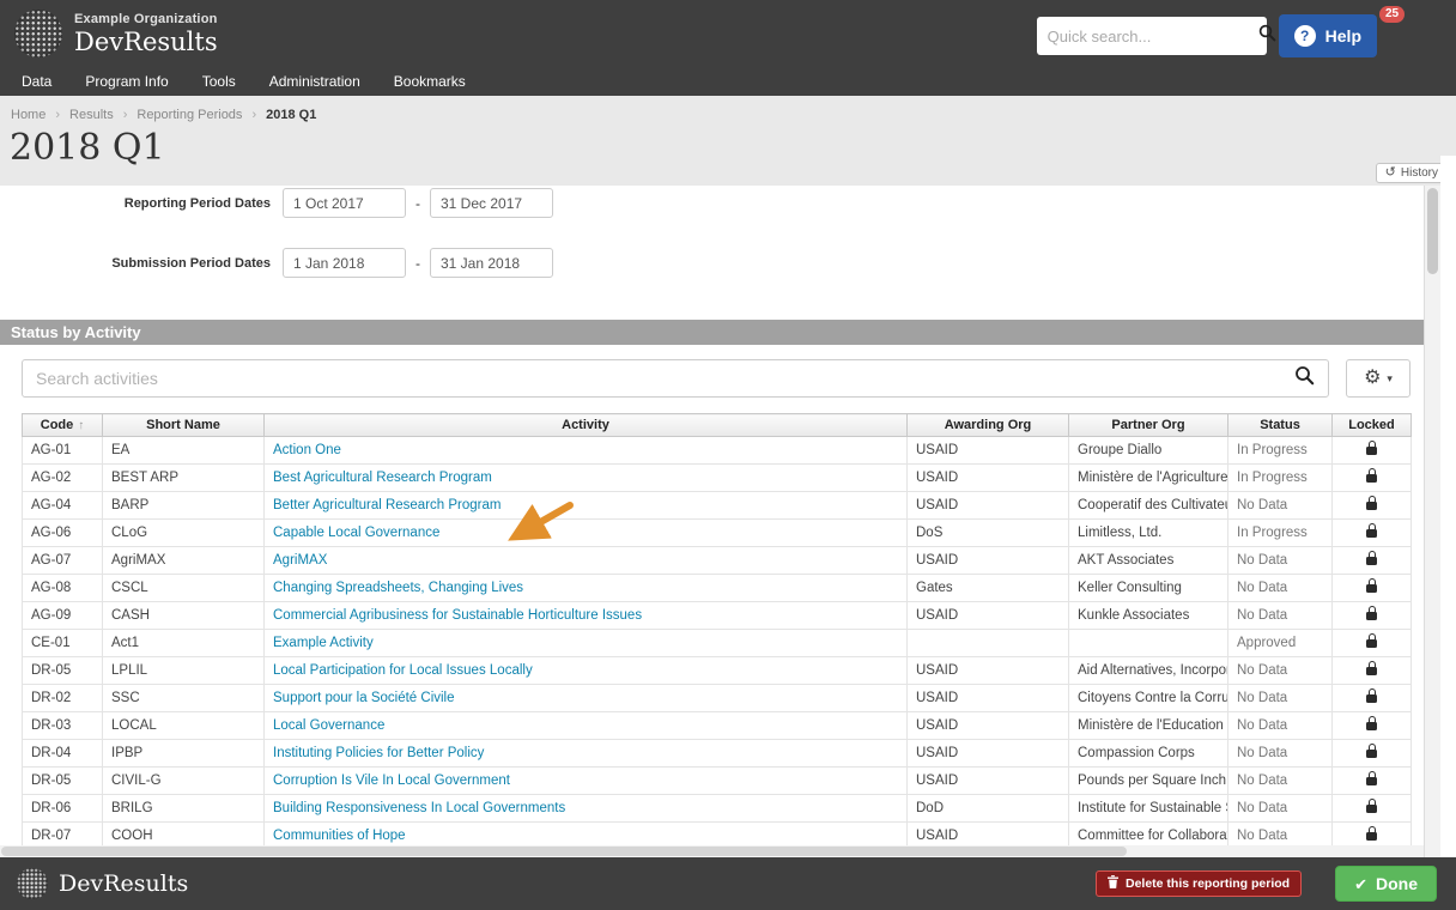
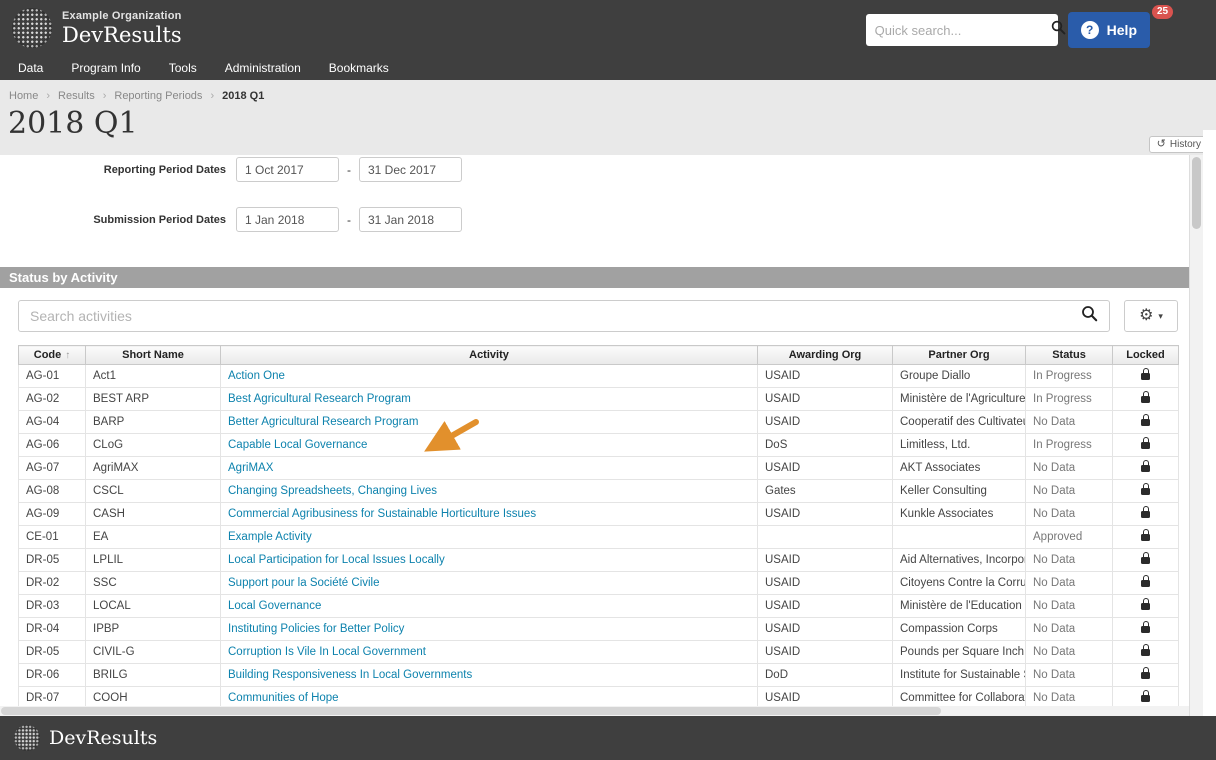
  Example Organization
  DevResults
  Quick search...
  ?
  Help
  25
  Data
  Program Info
  Tools
  Administration
  Bookmarks
  Home
  Results
  Reporting Periods
  2018 Q1
  2018 Q1
  ↺
  History
  Reporting Period Dates
  1 Oct 2017
  -
  31 Dec 2017
  Submission Period Dates
  1 Jan 2018
  -
  31 Jan 2018
  Status by Activity
  Search activities
  ⚙
  ▾
  Code ↑	Short Name	Activity	Awarding Org	Partner Org	Status	Locked
- AG-01	EA	Action One	USAID	Groupe Diallo	In Progress
+ AG-01	Act1	Action One	USAID	Groupe Diallo	In Progress
  AG-02	BEST ARP	Best Agricultural Research Program	USAID	Ministère de l'Agriculture	In Progress
  AG-04	BARP	Better Agricultural Research Program	USAID	Cooperatif des Cultivate	No Data
  AG-06	CLoG	Capable Local Governance	DoS	Limitless, Ltd.	In Progress
  AG-07	AgriMAX	AgriMAX	USAID	AKT Associates	No Data
  AG-08	CSCL	Changing Spreadsheets, Changing Lives	Gates	Keller Consulting	No Data
  AG-09	CASH	Commercial Agribusiness for Sustainable Horticulture Issues	USAID	Kunkle Associates	No Data
- CE-01	Act1	Example Activity			Approved
+ CE-01	EA	Example Activity			Approved
  DR-05	LPLIL	Local Participation for Local Issues Locally	USAID	Aid Alternatives, Incorpo	No Data
  DR-02	SSC	Support pour la Société Civile	USAID	Citoyens Contre la Corru	No Data
  DR-03	LOCAL	Local Governance	USAID	Ministère de l'Education	No Data
  DR-04	IPBP	Instituting Policies for Better Policy	USAID	Compassion Corps	No Data
  DR-05	CIVIL-G	Corruption Is Vile In Local Government	USAID	Pounds per Square Inch	No Data
  DR-06	BRILG	Building Responsiveness In Local Governments	DoD	Institute for Sustainable	No Data
  DR-07	COOH	Communities of Hope	USAID	Committee for Collabora	No Data
  DevResults
- Delete this reporting period
- ✔
- Done
